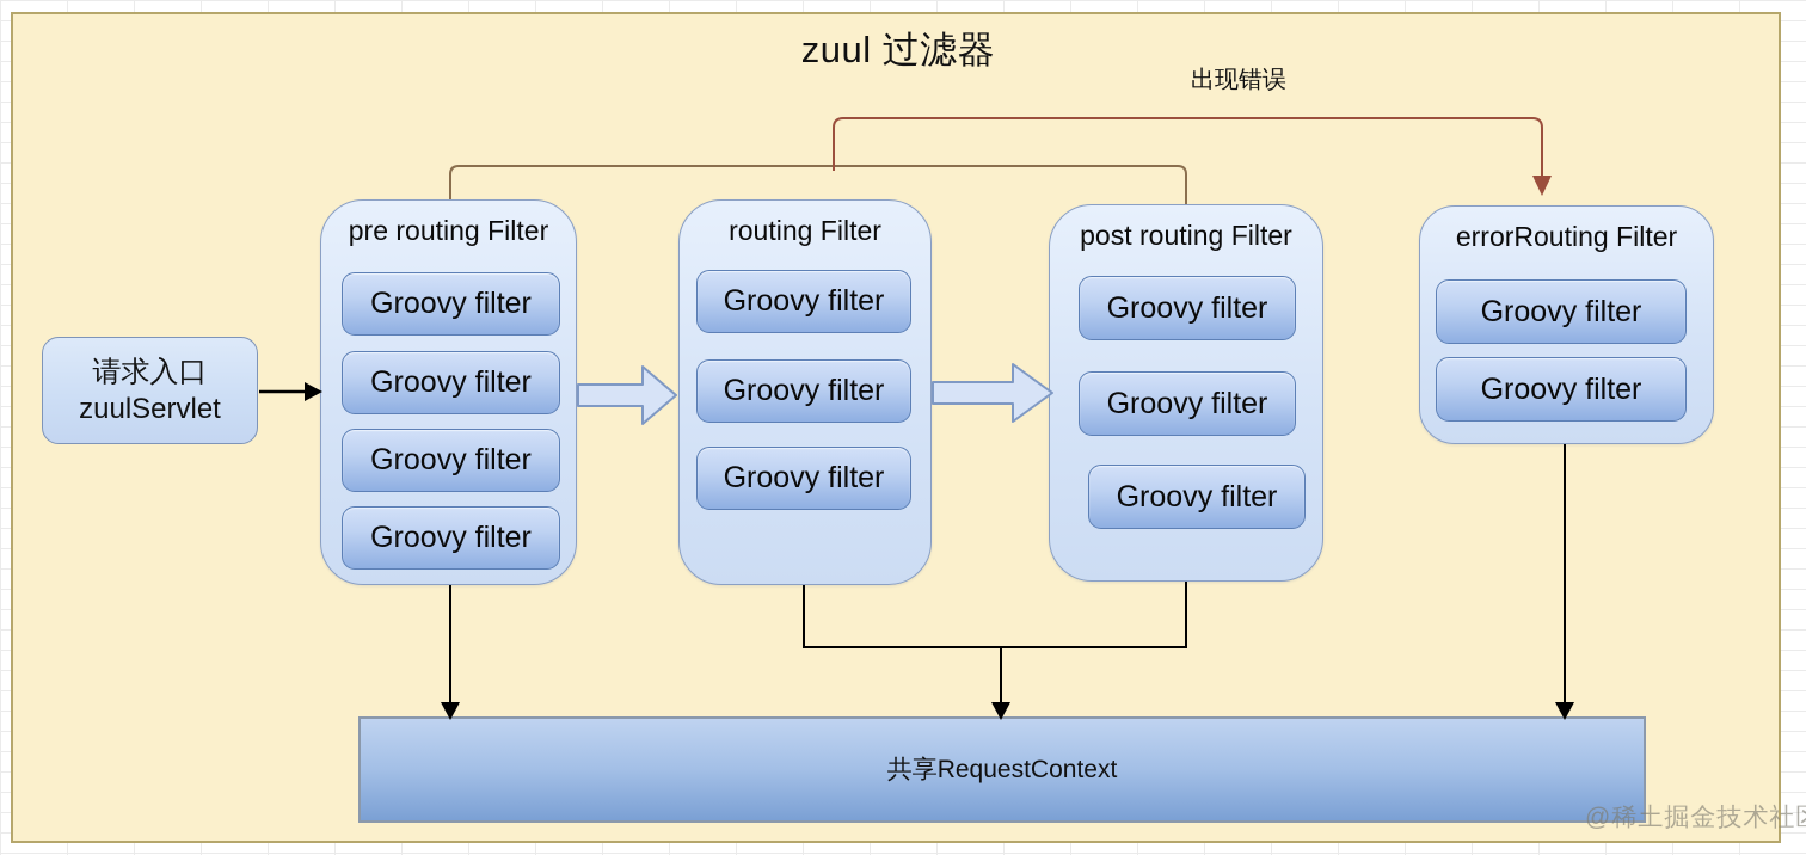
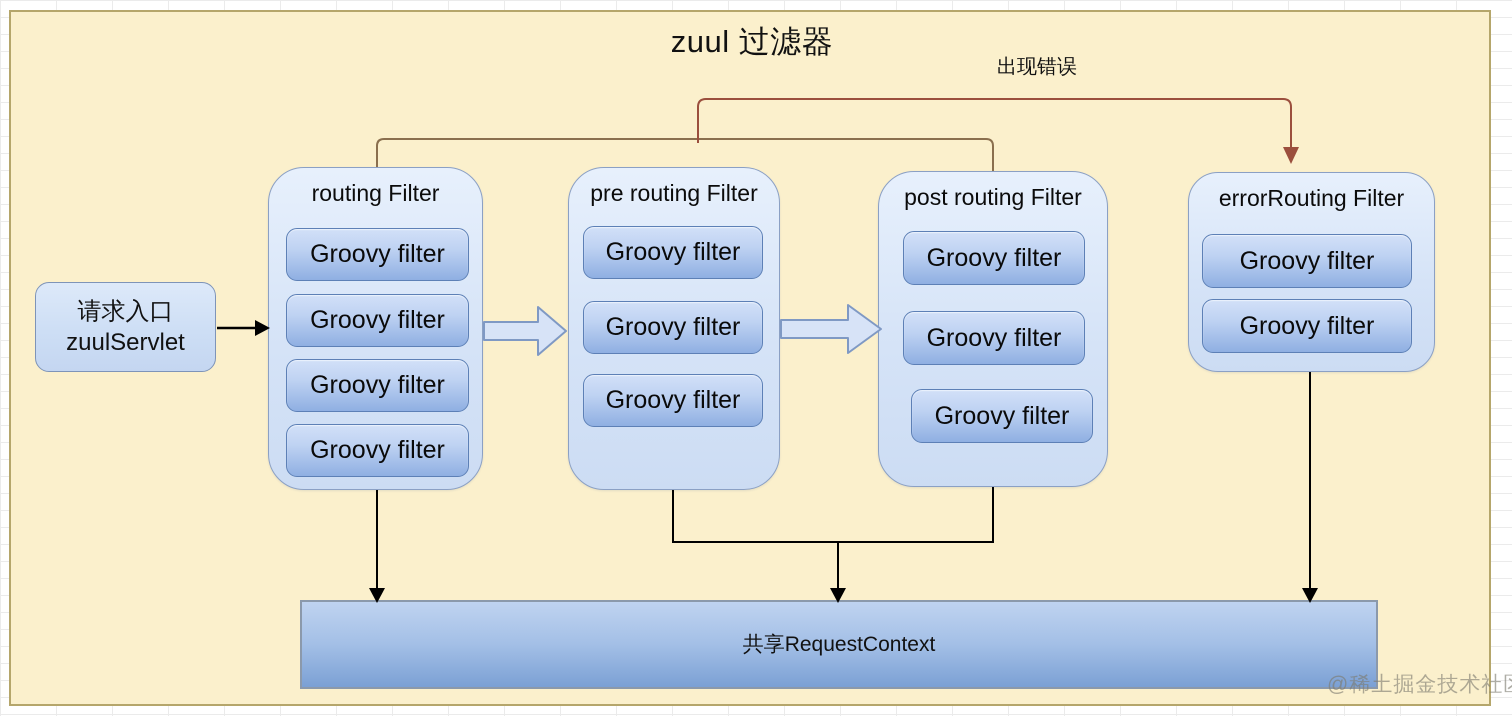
  zuul 过滤器
  出现错误
  请求入口
  zuulServlet
- pre routing Filter
+ routing Filter
  Groovy filter
  Groovy filter
  Groovy filter
  Groovy filter
- routing Filter
+ pre routing Filter
  Groovy filter
  Groovy filter
  Groovy filter
  post routing Filter
  Groovy filter
  Groovy filter
  Groovy filter
  errorRouting Filter
  Groovy filter
  Groovy filter
  共享RequestContext
  @稀土掘金技术社
